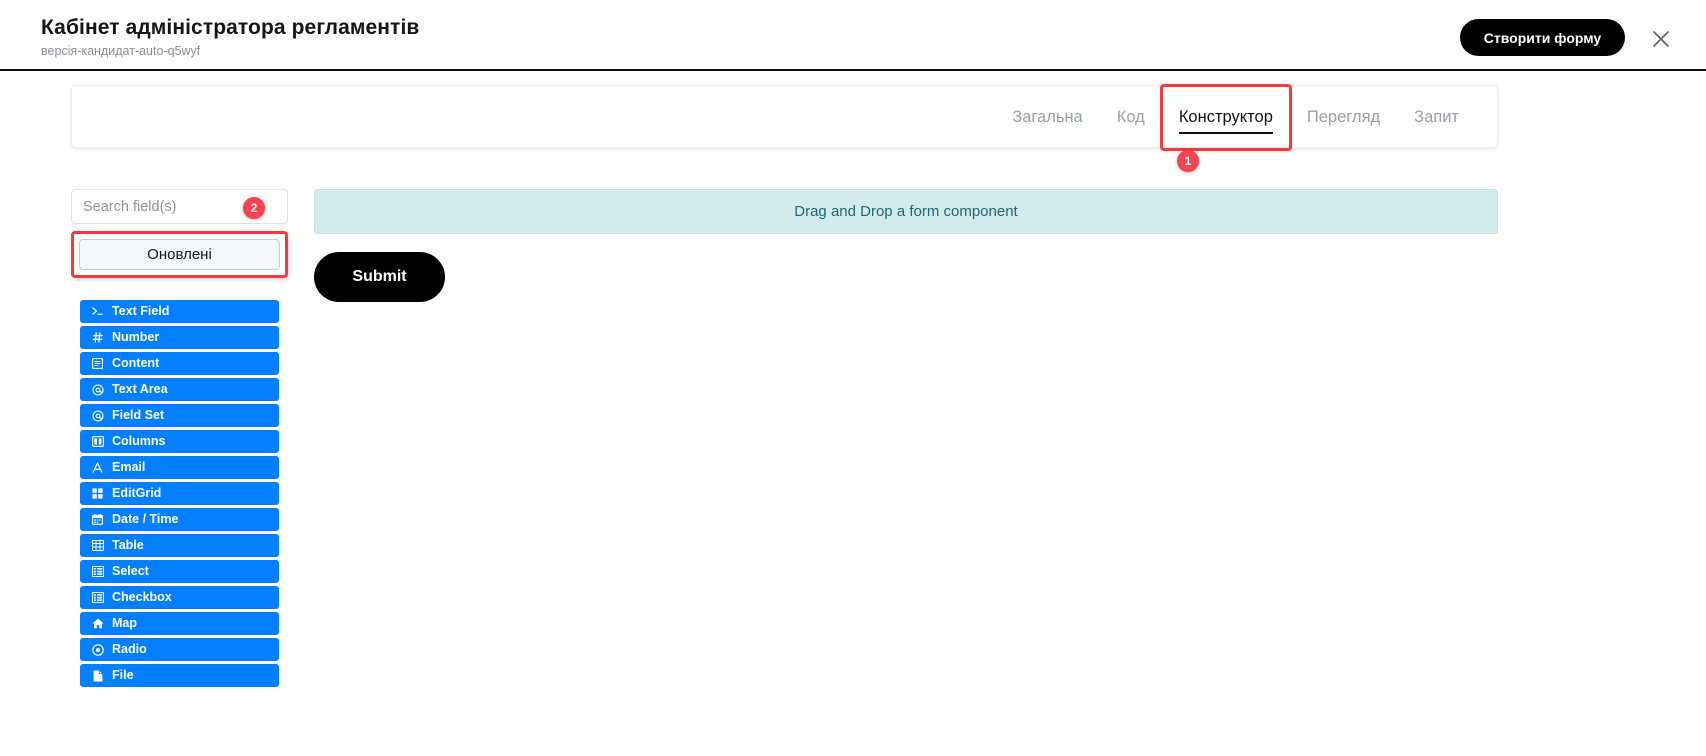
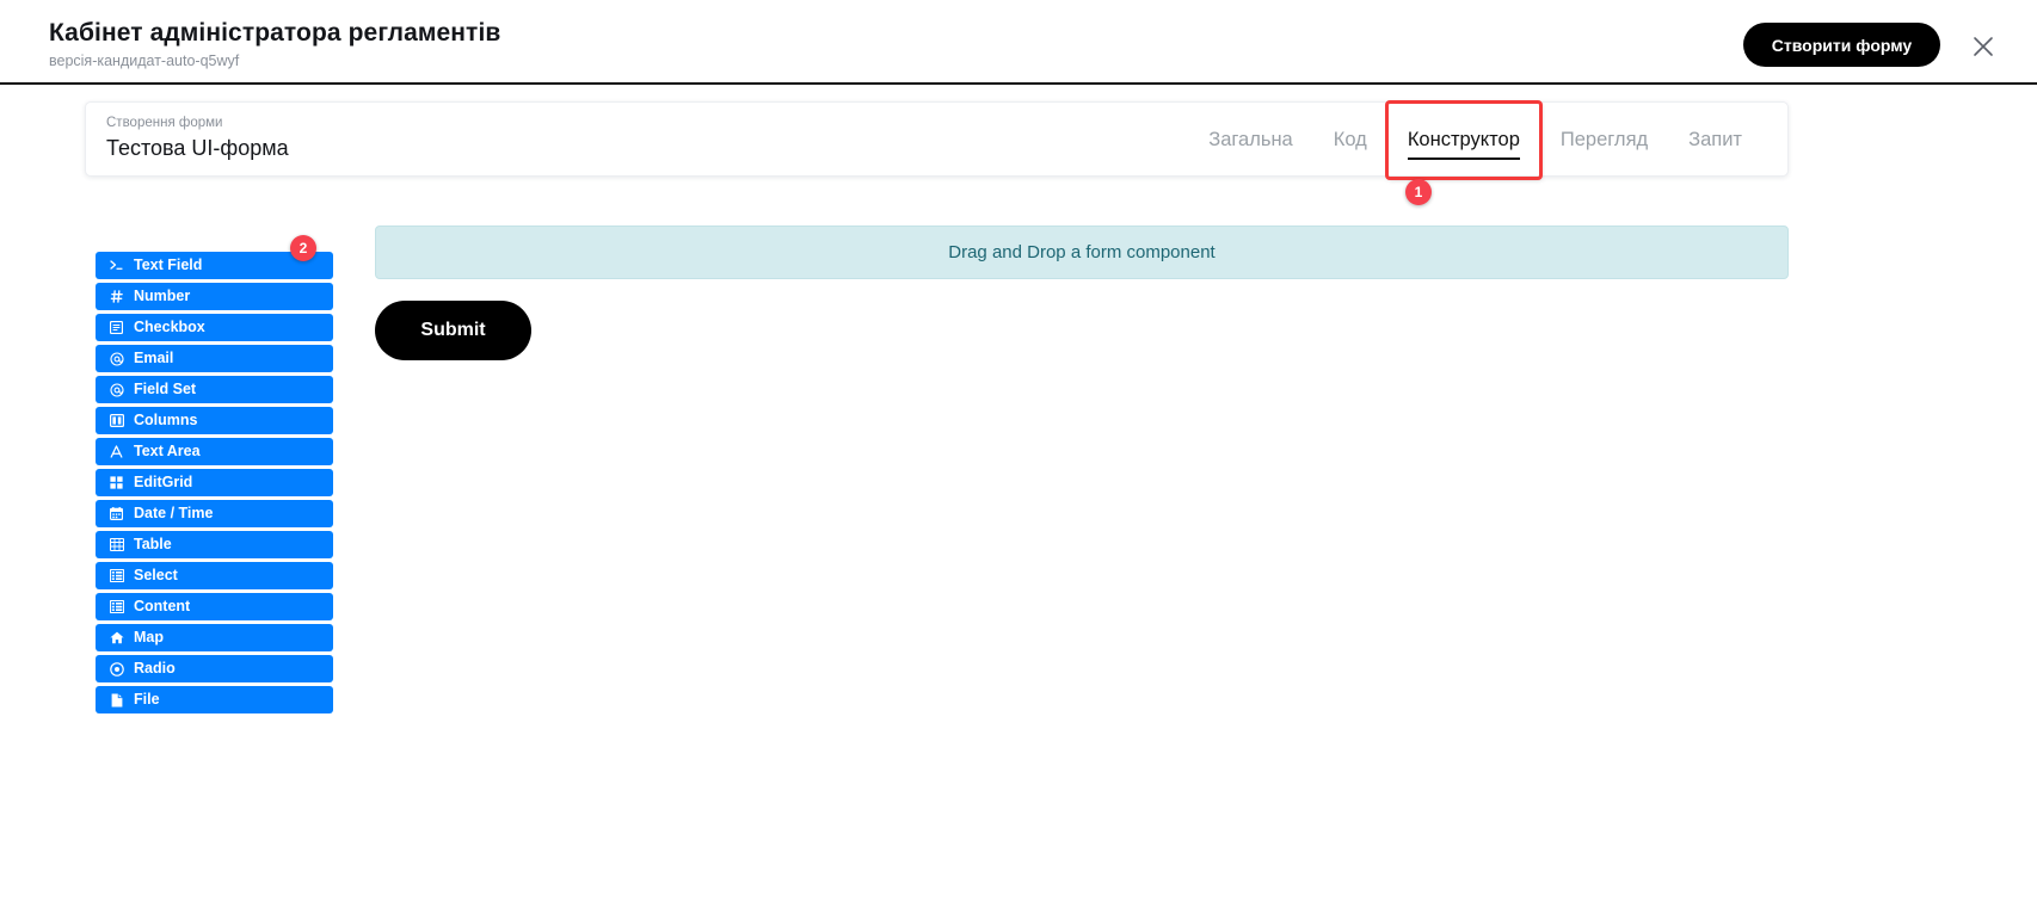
  Кабінет адміністратора регламентів
  версія-кандидат-auto-q5wyf
  Створити форму
+ Створення форми
+ Тестова UI-форма
  Загальна
  Код
  Конструктор
  Перегляд
  Запит
  1
  2
- Search field(s)
- Оновлені
  Text Field
  Number
- Content
+ Checkbox
- Text Area
+ Email
  Field Set
  Columns
- Email
+ Text Area
  EditGrid
  Date / Time
  Table
  Select
- Checkbox
+ Content
  Map
  Radio
  File
  Drag and Drop a form component
  Submit
